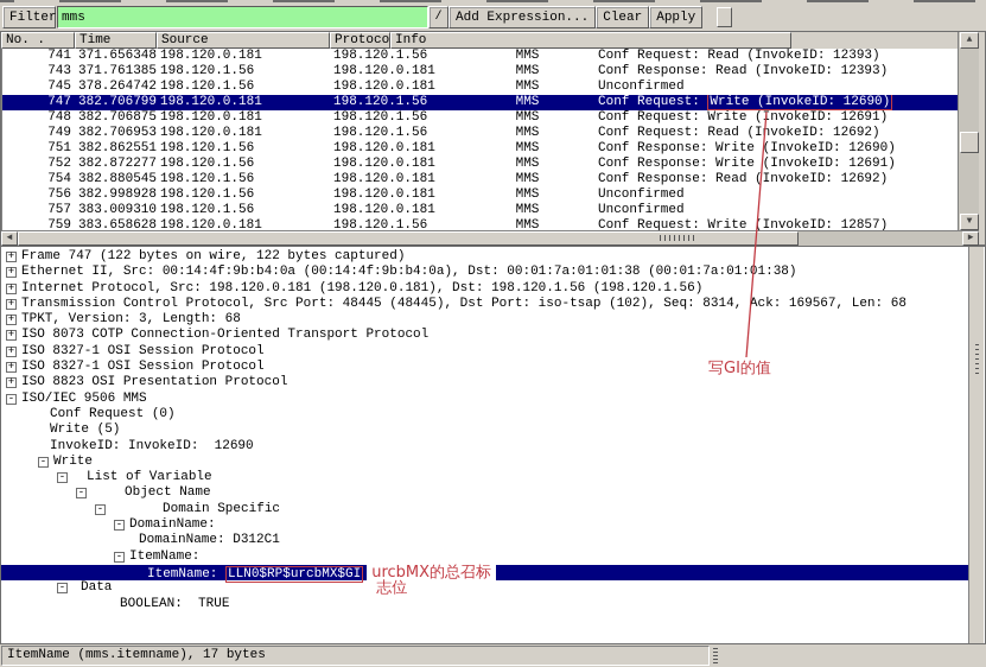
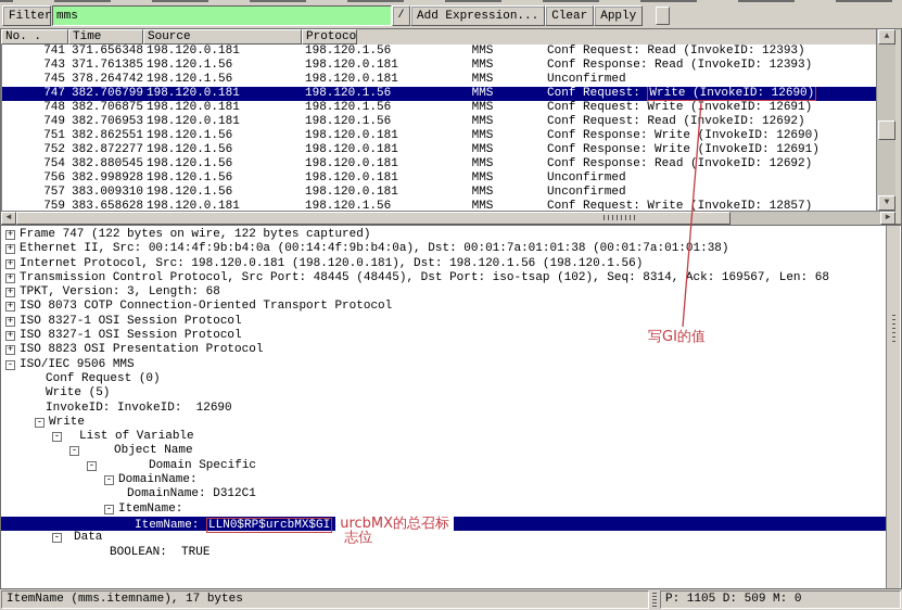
  Filter
  mms
  /
  Add Expression...
  Clear
  Apply
  No. .
  Time
  Source
  Protoco
- Info
  741
  371.656348
  198.120.0.181
  198.120.1.56
  MMS
  Conf Request: Read (InvokeID: 12393)
  743
  371.761385
  198.120.1.56
  198.120.0.181
  MMS
  Conf Response: Read (InvokeID: 12393)
  745
  378.264742
  198.120.1.56
  198.120.0.181
  MMS
  Unconfirmed
  747
  382.706799
  198.120.0.181
  198.120.1.56
  MMS
  Conf Request: Write (InvokeID: 12690)
  748
  382.706875
  198.120.0.181
  198.120.1.56
  MMS
  Conf Request: Write (nvokeID: 12691)
  749
  382.706953
  198.120.0.181
  198.120.1.56
  MMS
  Conf Request: Read (InvokeID: 12692)
  751
  382.862551
  198.120.1.56
  198.120.0.181
  MMS
  Conf Response: Write (InvokeID: 12690)
  752
  382.872277
  198.120.1.56
  198.120.0.181
  MMS
  Conf Response: Write (InvokeID: 12691)
  754
  382.880545
  198.120.1.56
  198.120.0.181
  MMS
  Conf Response: Read (InvokeID: 12692)
  756
  382.998928
  198.120.1.56
  198.120.0.181
  MMS
  Unconfirmed
  757
  383.009310
  198.120.1.56
  198.120.0.181
  MMS
  Unconfirmed
  759
  383.658628
  198.120.0.181
  198.120.1.56
  MMS
  Conf Request: Write (InvokeID: 12857)
  ▲
  ▼
  ◄
  ►
  +
  Frame 747 (122 bytes on wire, 122 bytes captured)
  +
  Ethernet II, Src: 00:14:4f:9b:b4:0a (00:14:4f:9b:b4:0a), Dst: 00:01:7a:01:01:38 (00:01:7a:01:1:38)
  +
  Internet Protocol, Src: 198.120.0.181 (198.120.0.181), Dst: 198.120.1.56 (198.120.1.56)
  +
  Transmission Control Protocol, Src Port: 48445 (48445), Dst Port: iso-tsap (102), Seq: 8314, Ack: 169567, Len: 68
  +
  TPKT, Version: 3, Length: 68
  +
  ISO 8073 COTP Connection-Oriented Transport Protocol
  +
  ISO 8327-1 OSI Session Protocol
  +
  ISO 8327-1 OSI Session Protocol
  +
  ISO 8823 OSI Presentation Protocol
  -
  ISO/IEC 9506 MMS
  Conf Request (0)
  Write (5)
  InvokeID: InvokeID: 12690
  -
  Write
  -
  List of Variable
  -
  Object Name
  -
  Domain Specific
  -
  DomainName:
  DomainName: D312C1
  -
  ItemName:
  ItemName: LLN0$RP$urcbMX$GI urcbMX的总召标
  志位
  -
  Data
  BOOLEAN: TRUE
  ItemName (mms.itemname), 17 bytes
+ P: 1105 D: 509 M: 0
  写GI的值
